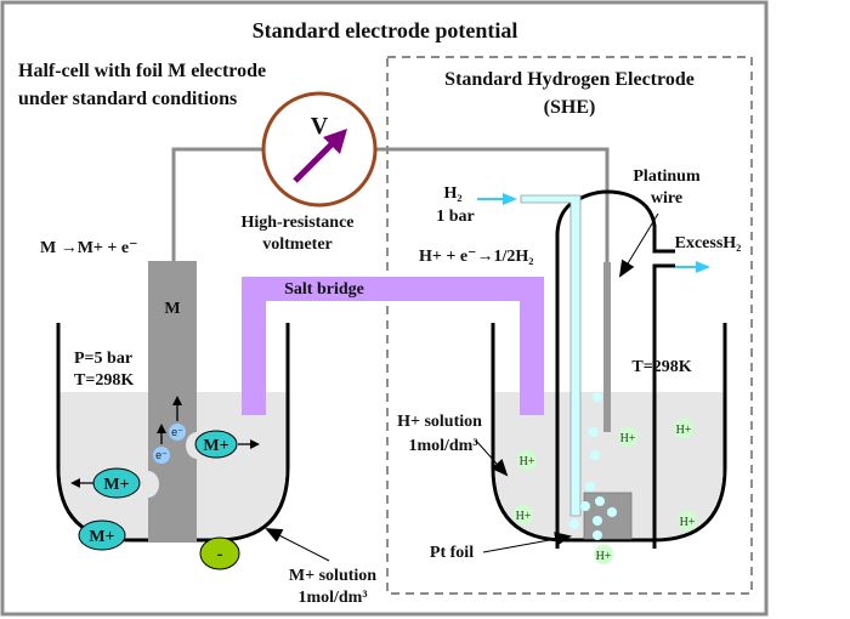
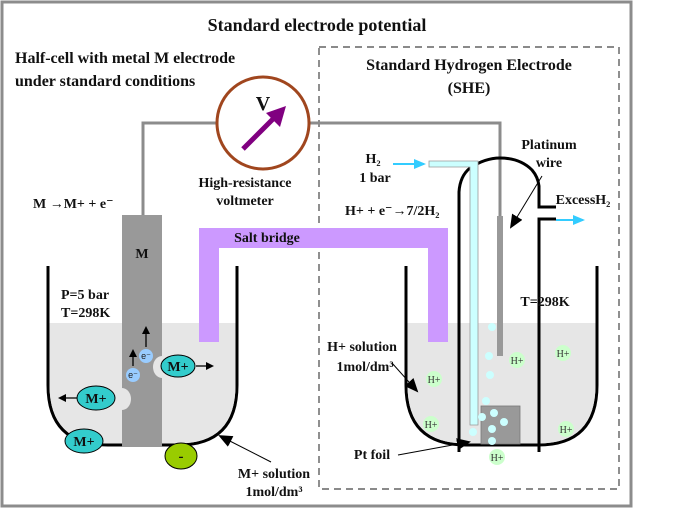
  Standard electrode potential
- Half-cell with foil M electrode
+ Half-cell with metal M electrode
  under standard conditions
  Standard Hydrogen Electrode
  (SHE)
  V
  High-resistance
  voltmeter
  M →M+ + e⁻
  Salt bridge
  M
  P=5 bar
  T=298K
  e⁻
  e⁻
  M+
  M+
  M+
  -
  M+ solution
  1mol/dm³
  H₂
  1 bar
  ExcessH₂
  Platinum
  wire
- H+ + e⁻→1/2H₂
+ H+ + e⁻→7/2H₂
  T=298K
  H+
  H+
  H+
  H+
  H+
  H+
  H+ solution
  1mol/dm³
  Pt foil
